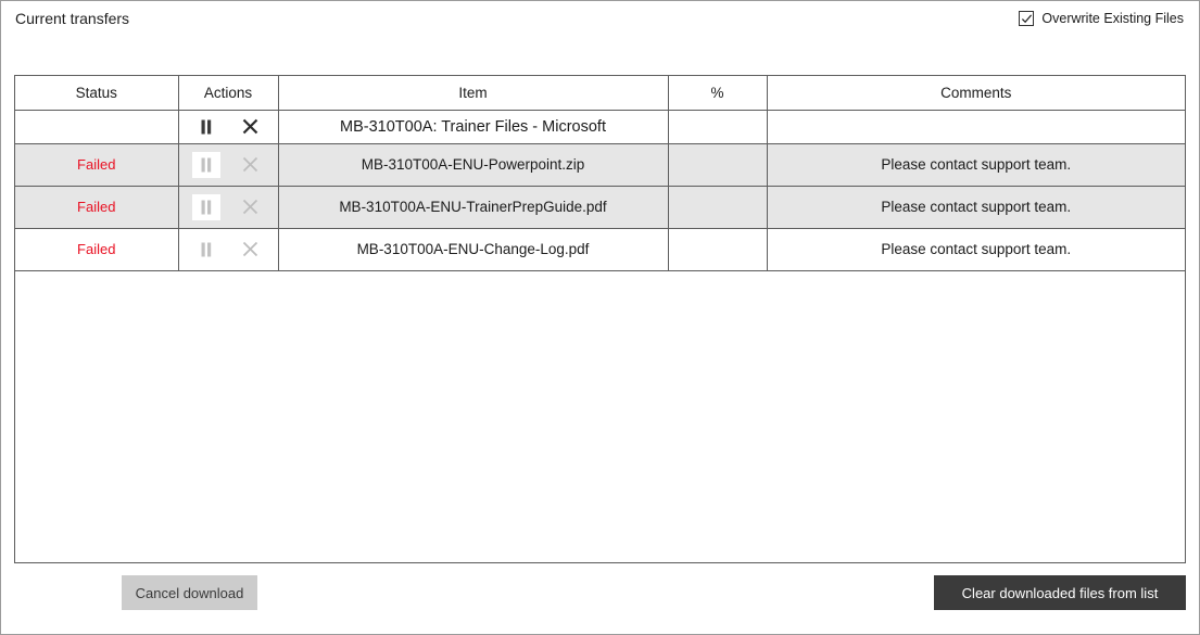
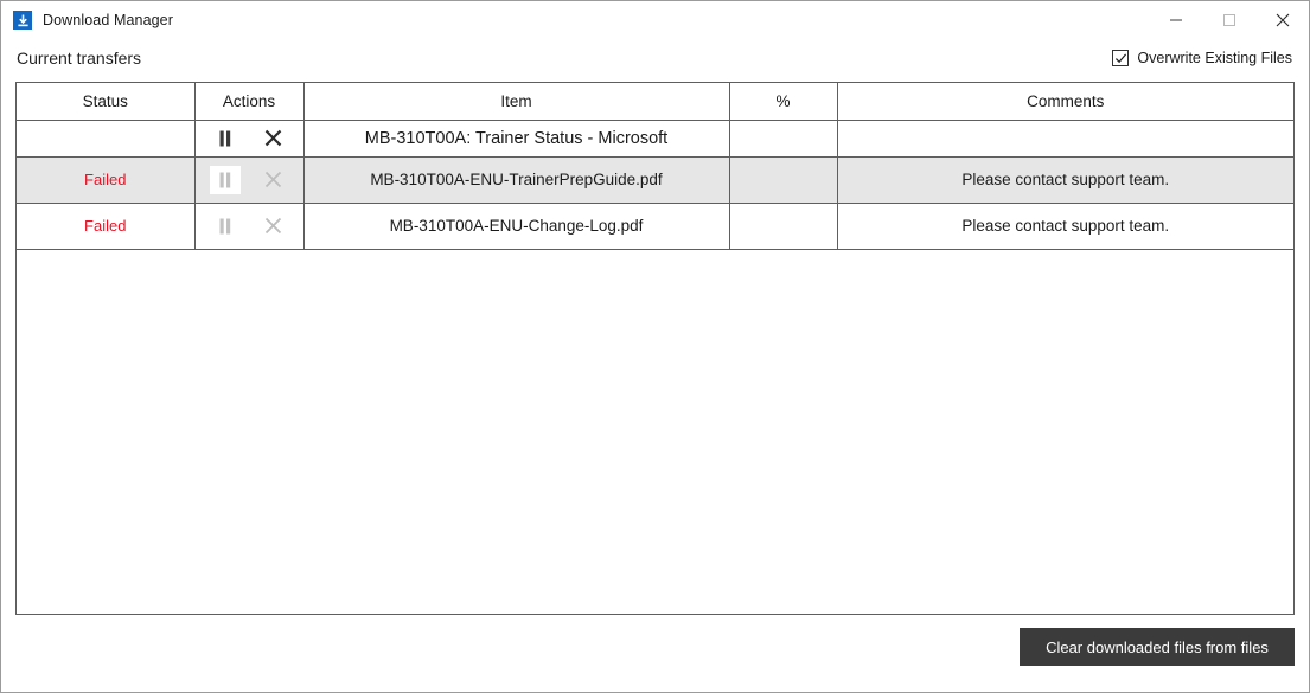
+ Download Manager
  Current transfers
  Overwrite Existing Files
  Status	Actions	Item	%	Comments
- 		MB-310T00A: Trainer Files - Microsoft
+ 		MB-310T00A: Trainer Status - Microsoft
- Failed		MB-310T00A-ENU-Powerpoint.zip		Please contact support team.
  Failed		MB-310T00A-ENU-TrainerPrepGuide.pdf		Please contact support team.
  Failed		MB-310T00A-ENU-Change-Log.pdf		Please contact support team.
- Cancel download
- Clear downloaded files from list
+ Clear downloaded files from files
